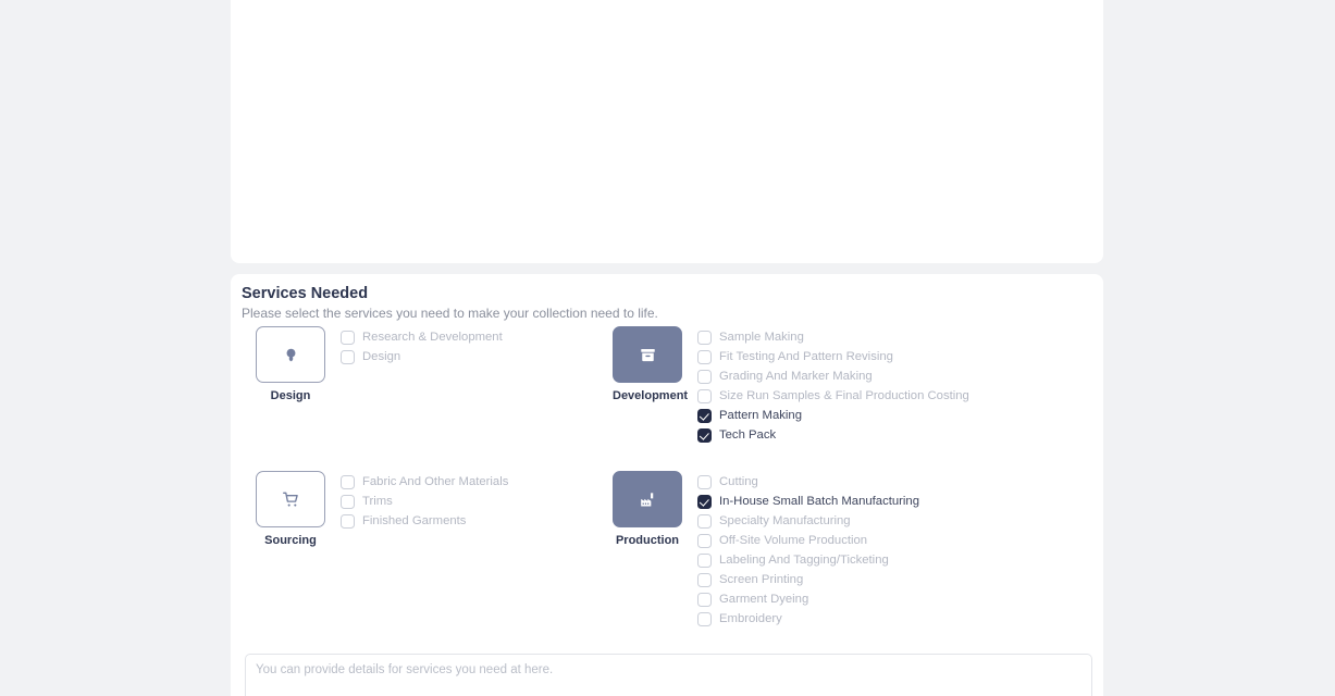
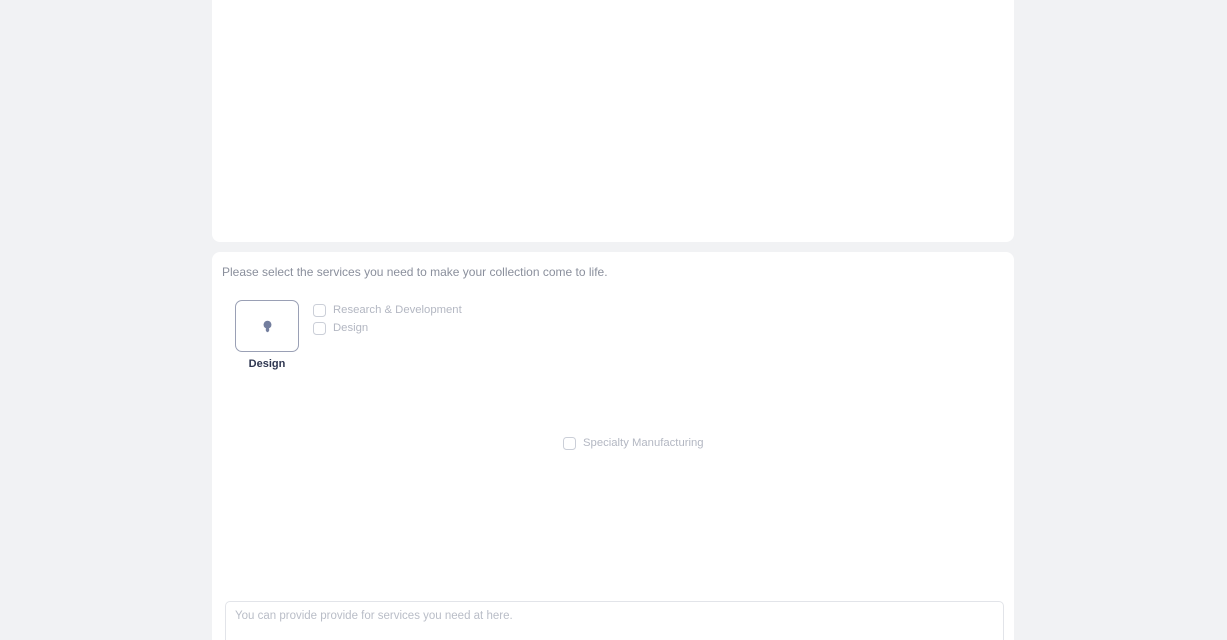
- Services Needed
- Please select the services you need to make your collection need to life.
+ Please select the services you need to make your collection come to life.
  Design
  Research & Development
  Design
- Development
- Sample Making
- Fit Testing And Pattern Revising
- Grading And Marker Making
- Size Run Samples & Final Production Costing
- Pattern Making
- Tech Pack
- Sourcing
- Fabric And Other Materials
- Trims
- Finished Garments
- Production
- Cutting
- In-House Small Batch Manufacturing
  Specialty Manufacturing
- Off-Site Volume Production
- Labeling And Tagging/Ticketing
- Screen Printing
- Garment Dyeing
- Embroidery
- You can provide details for services you need at here.
+ You can provide provide for services you need at here.
